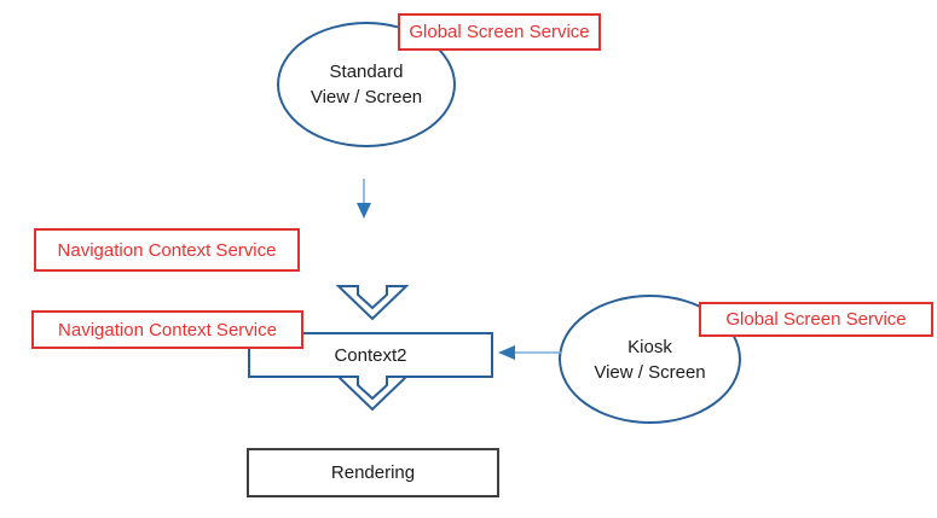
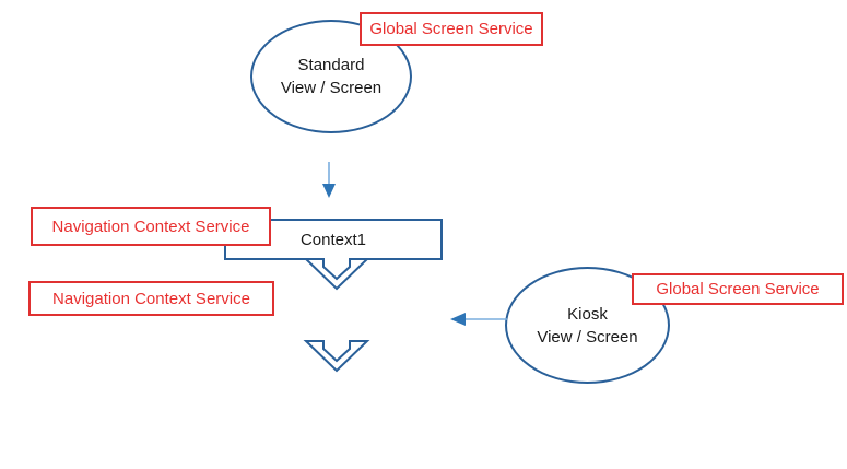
  Standard
  View / Screen
  Global Screen Service
+ Context1
  Navigation Context Service
- Context2
  Navigation Context Service
  Kiosk
  View / Screen
  Global Screen Service
- Rendering
